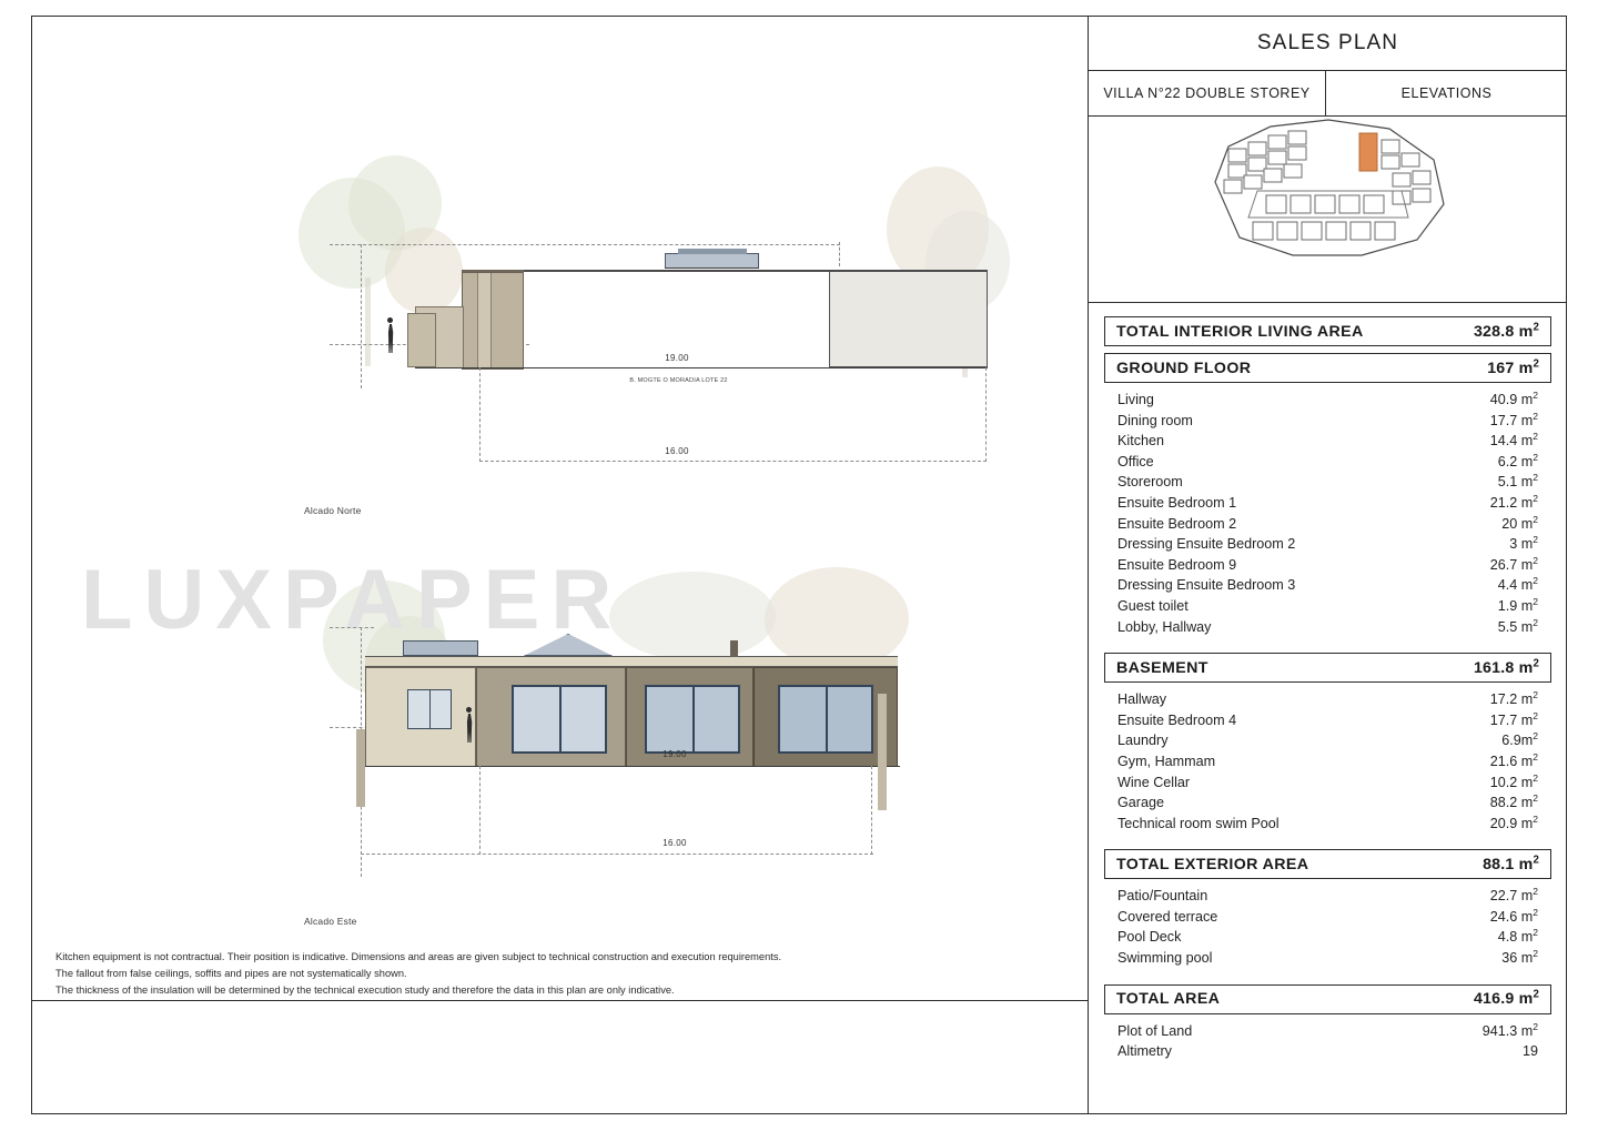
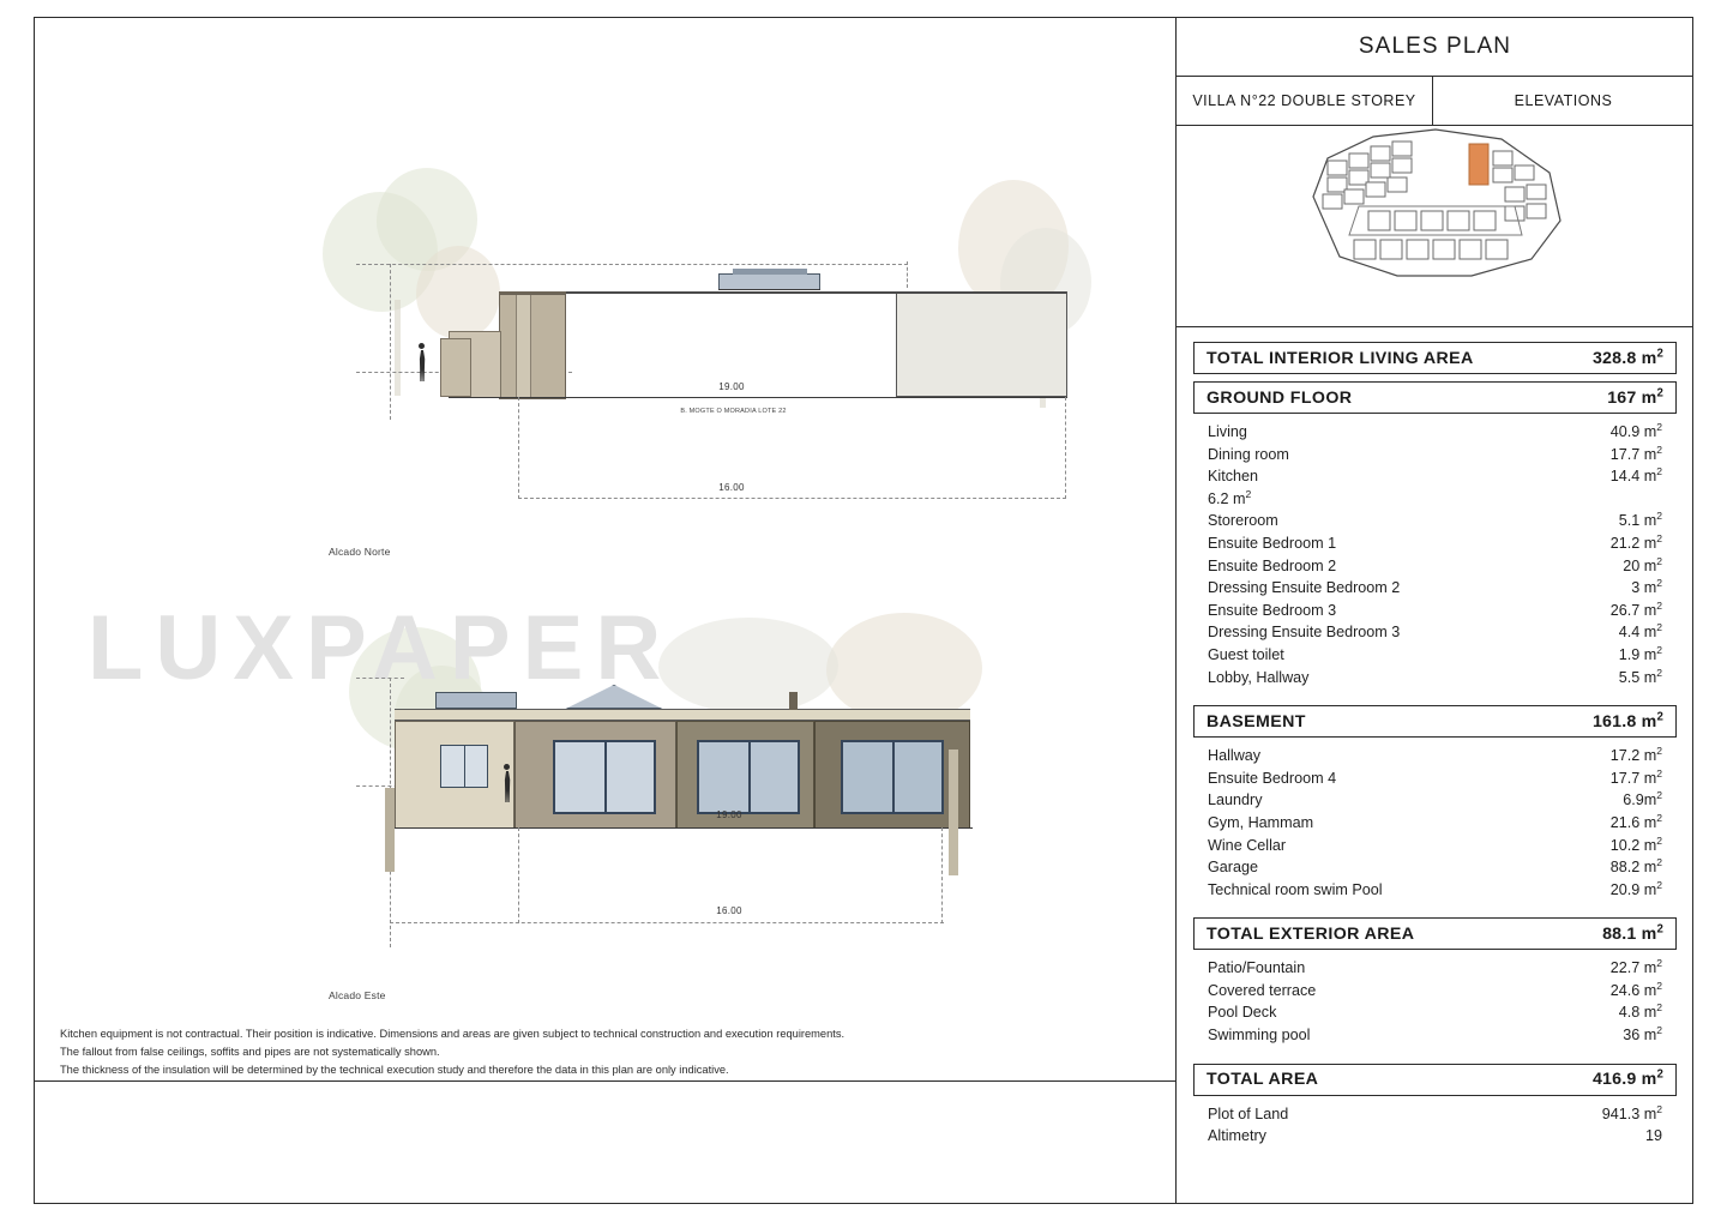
  19.00
  16.00
  Alcado Norte
  LUXPAPER
  19.00
  16.00
  Alcado Este
  Kitchen equipment is not contractual. Their position is indicative. Dimensions and areas are given subject to technical construction and execution requirements.
  The fallout from false ceilings, soffits and pipes are not systematically shown.
  The thickness of the insulation will be determined by the technical execution study and therefore the data in this plan are only indicative.
  SALES PLAN
  VILLA N°22 DOUBLE STOREY
  ELEVATIONS
  TOTAL INTERIOR LIVING AREA
  328.8 m2
  GROUND FLOOR
  167 m2
  Living
  40.9 m2
  Dining room
  17.7 m2
  Kitchen
  14.4 m2
- Office
  6.2 m2
  Storeroom
  5.1 m2
  Ensuite Bedroom 1
  21.2 m2
  Ensuite Bedroom 2
  20 m2
  Dressing Ensuite Bedroom 2
  3 m2
- Ensuite Bedroom 9
+ Ensuite Bedroom 3
  26.7 m2
  Dressing Ensuite Bedroom 3
  4.4 m2
  Guest toilet
  1.9 m2
  Lobby, Hallway
  5.5 m2
  BASEMENT
  161.8 m2
  Hallway
  17.2 m2
  Ensuite Bedroom 4
  17.7 m2
  Laundry
  6.9m2
  Gym, Hammam
  21.6 m2
  Wine Cellar
  10.2 m2
  Garage
  88.2 m2
  Technical room swim Pool
  20.9 m2
  TOTAL EXTERIOR AREA
  88.1 m2
  Patio/Fountain
  22.7 m2
  Covered terrace
  24.6 m2
  Pool Deck
  4.8 m2
  Swimming pool
  36 m2
  TOTAL AREA
  416.9 m2
  Plot of Land
  941.3 m2
  Altimetry
  19
